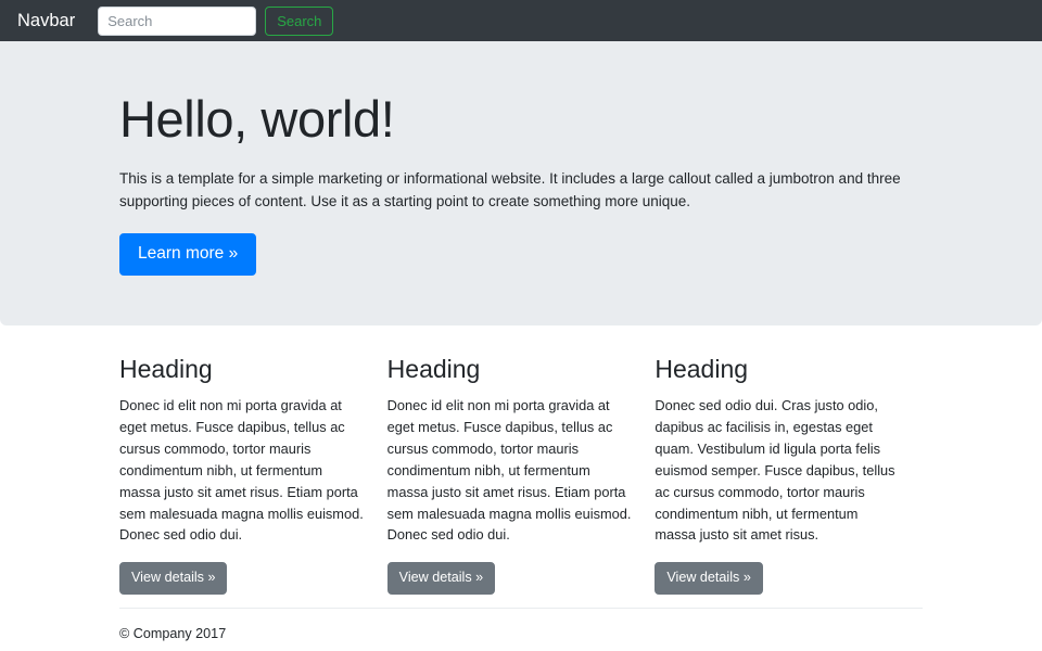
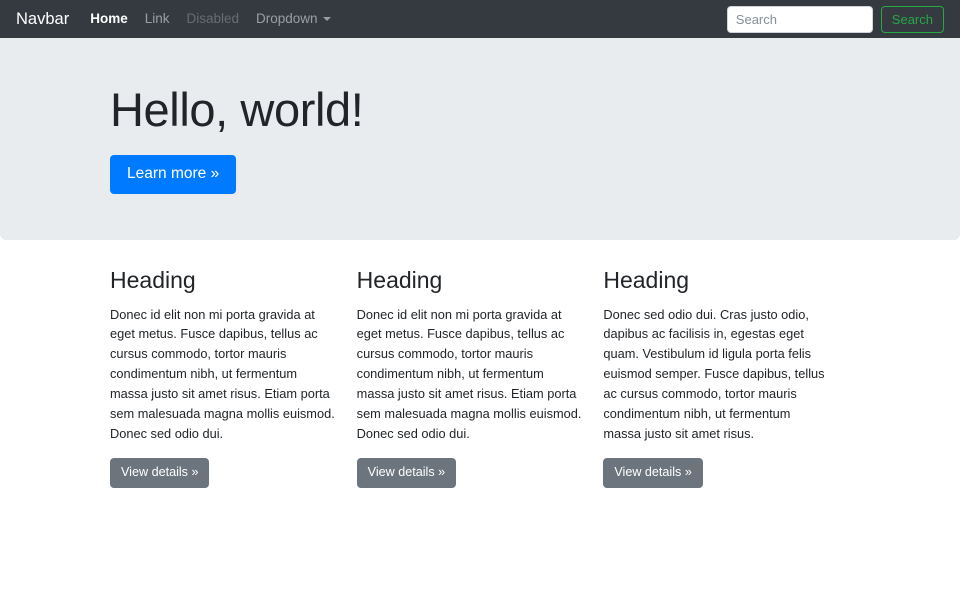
  Navbar
+ Home
+ Link
+ Disabled
+ Dropdown
  Search
  Search
  Hello, world!
- This is a template for a simple marketing or informational website. It includes a large callout called a jumbotron and three supporting pieces of content. Use it as a starting point to create something more unique.
  Learn more »
  Heading
  Donec id elit non mi porta gravida at eget metus. Fusce dapibus, tellus ac cursus commodo, tortor mauris condimentum nibh, ut fermentum massa justo sit amet risus. Etiam porta sem malesuada magna mollis euismod. Donec sed odio dui.
  View details »
  Heading
  Donec id elit non mi porta gravida at eget metus. Fusce dapibus, tellus ac cursus commodo, tortor mauris condimentum nibh, ut fermentum massa justo sit amet risus. Etiam porta sem malesuada magna mollis euismod. Donec sed odio dui.
  View details »
  Heading
  Donec sed odio dui. Cras justo odio, dapibus ac facilisis in, egestas eget quam. Vestibulum id ligula porta felis euismod semper. Fusce dapibus, tellus ac cursus commodo, tortor mauris condimentum nibh, ut fermentum massa justo sit amet risus.
  View details »
- © Company 2017
